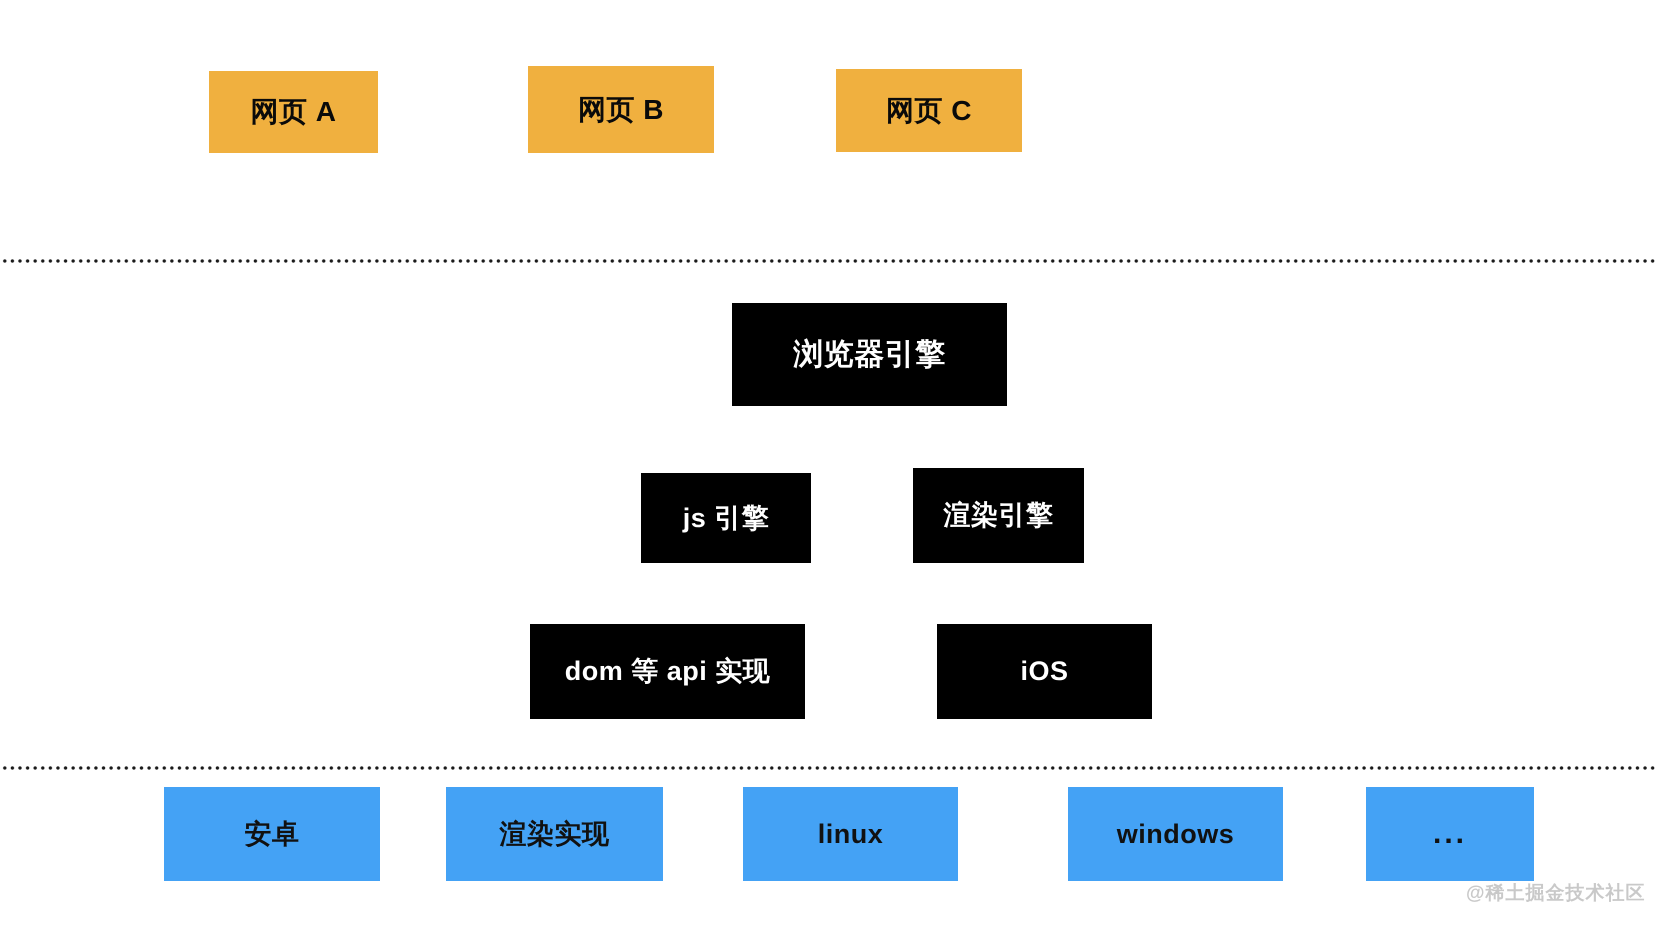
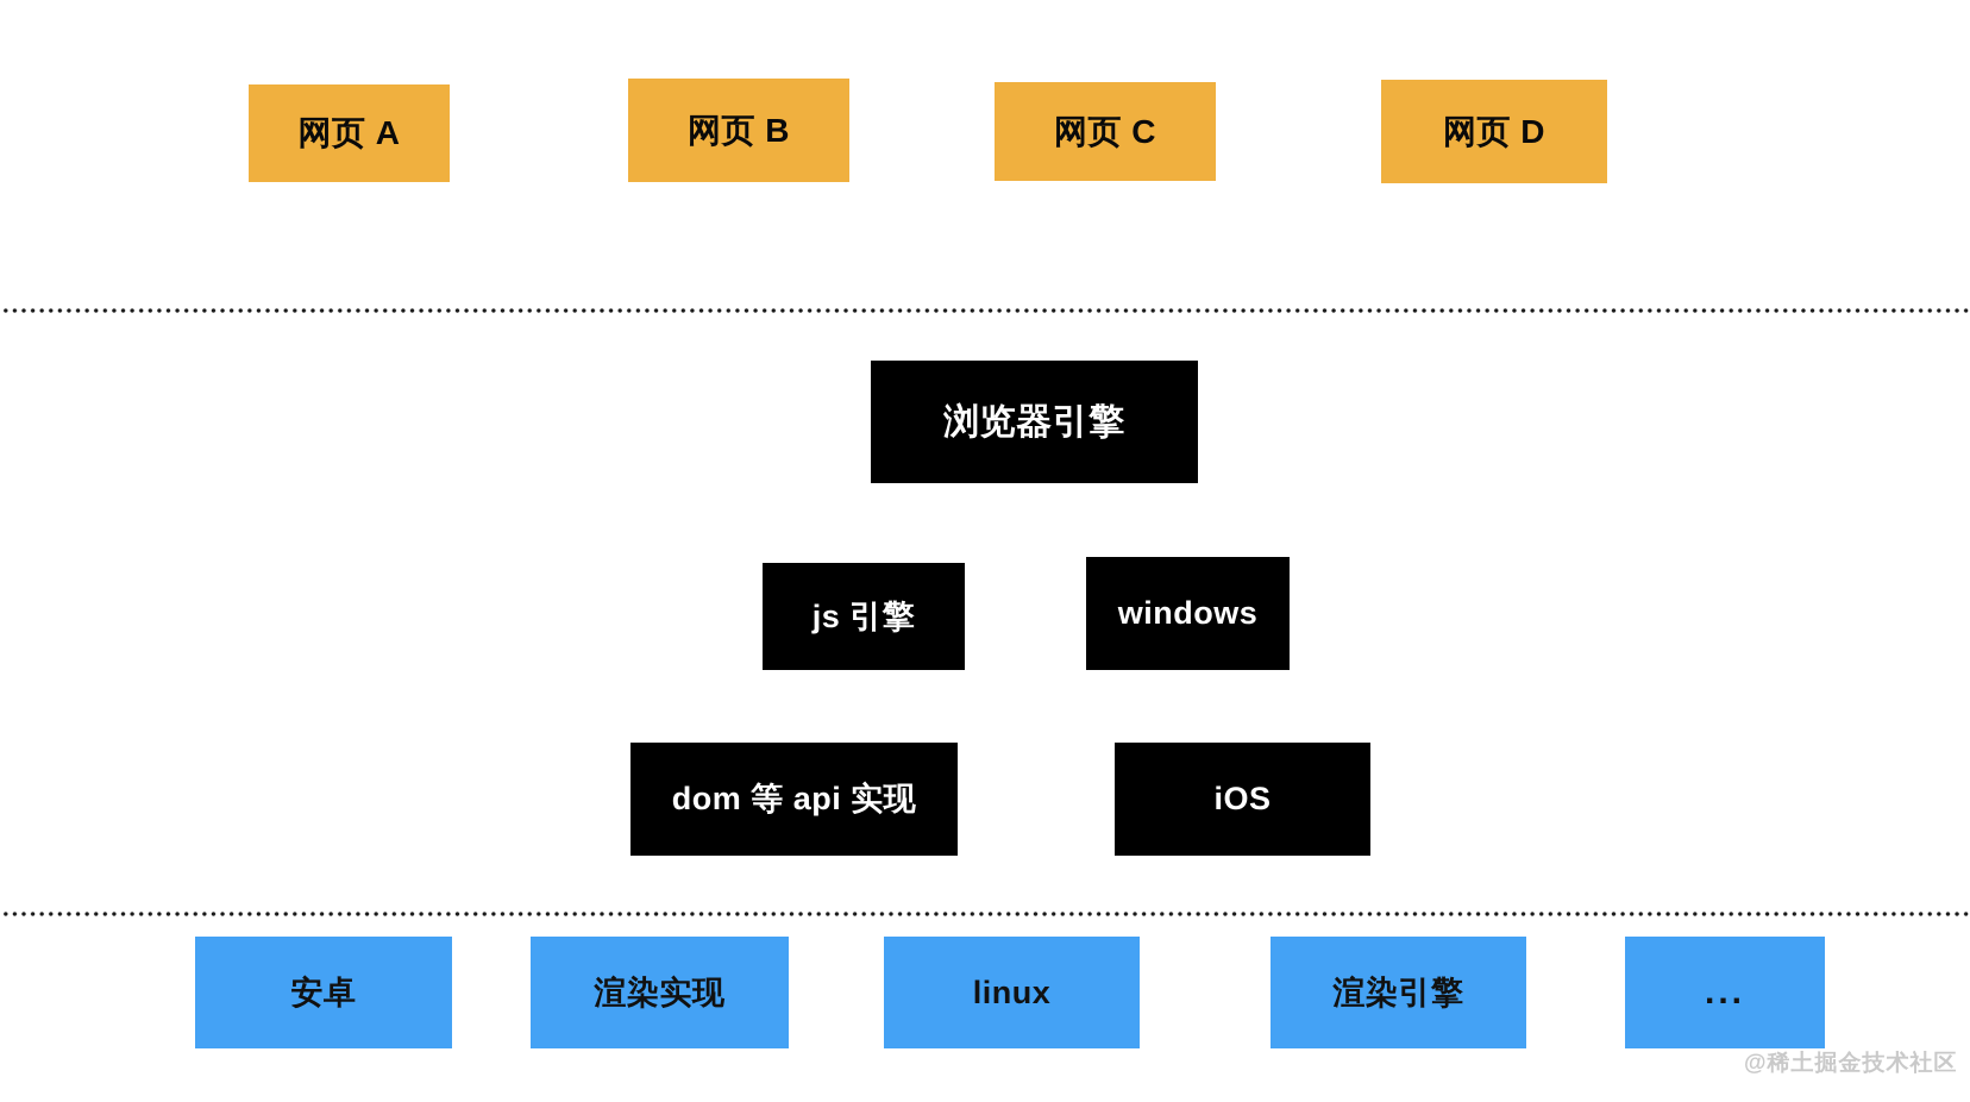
  网页 A
  网页 B
  网页 C
+ 网页 D
  浏览器引擎
  js 引擎
- 渲染引擎
+ windows
  dom 等 api 实现
  iOS
  安卓
  渲染实现
  linux
- windows
+ 渲染引擎
  ...
  @稀土掘金技术社区
